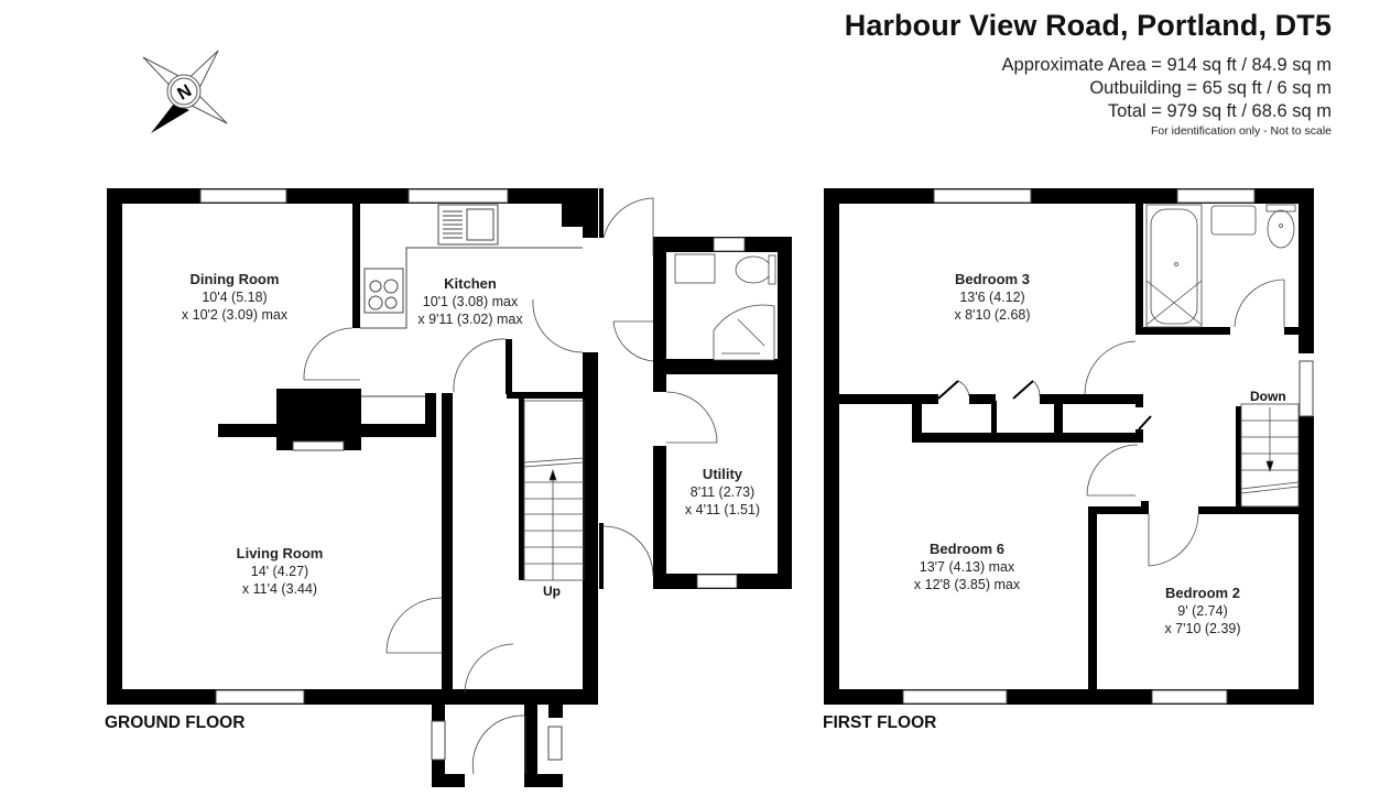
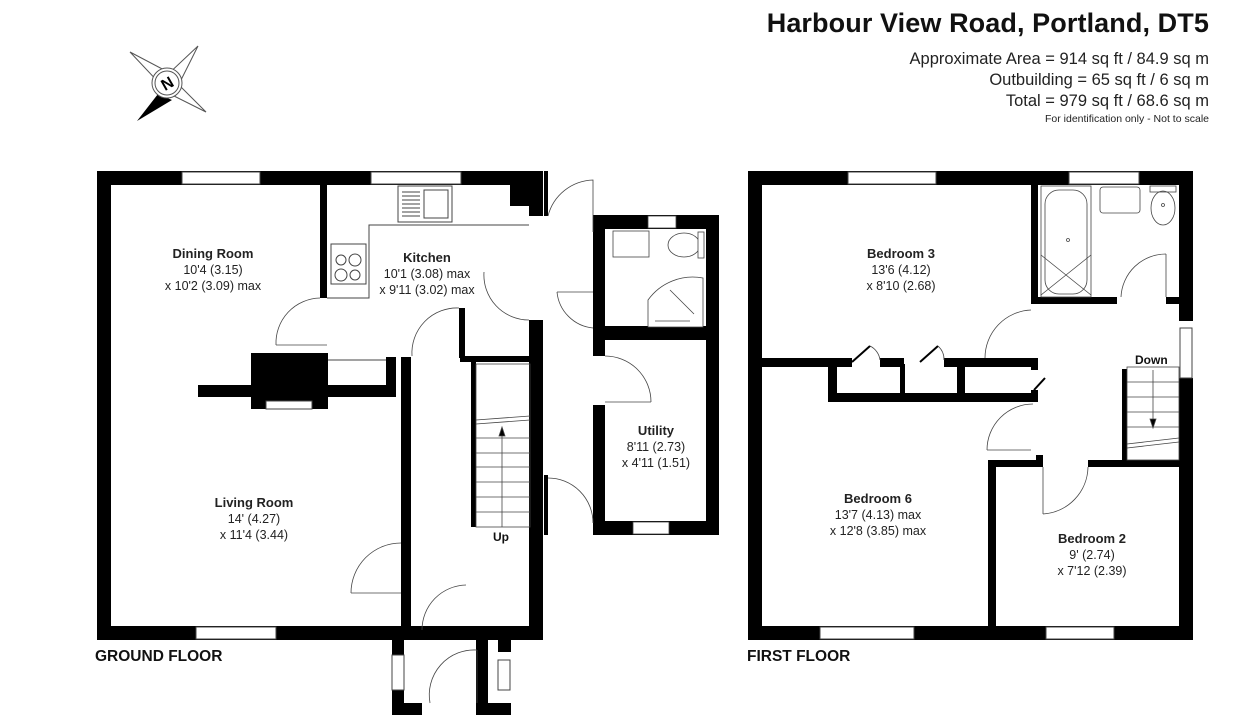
  Harbour View Road, Portland, DT5
  Approximate Area = 914 sq ft / 84.9 sq m
  Outbuilding = 65 sq ft / 6 sq m
  Total = 979 sq ft / 68.6 sq m
  For identification only - Not to scale
  Dining Room
- 10'4 (5.18)
+ 10'4 (3.15)
  x 10'2 (3.09) max
  Kitchen
  10'1 (3.08) max
  x 9'11 (3.02) max
  Living Room
  14' (4.27)
  x 11'4 (3.44)
  Utility
  8'11 (2.73)
  x 4'11 (1.51)
  Up
  GROUND FLOOR
  Bedroom 3
  13'6 (4.12)
  x 8'10 (2.68)
  Bedroom 6
  13'7 (4.13) max
  x 12'8 (3.85) max
  Bedroom 2
  9' (2.74)
- x 7'10 (2.39)
+ x 7'12 (2.39)
  Down
  FIRST FLOOR
